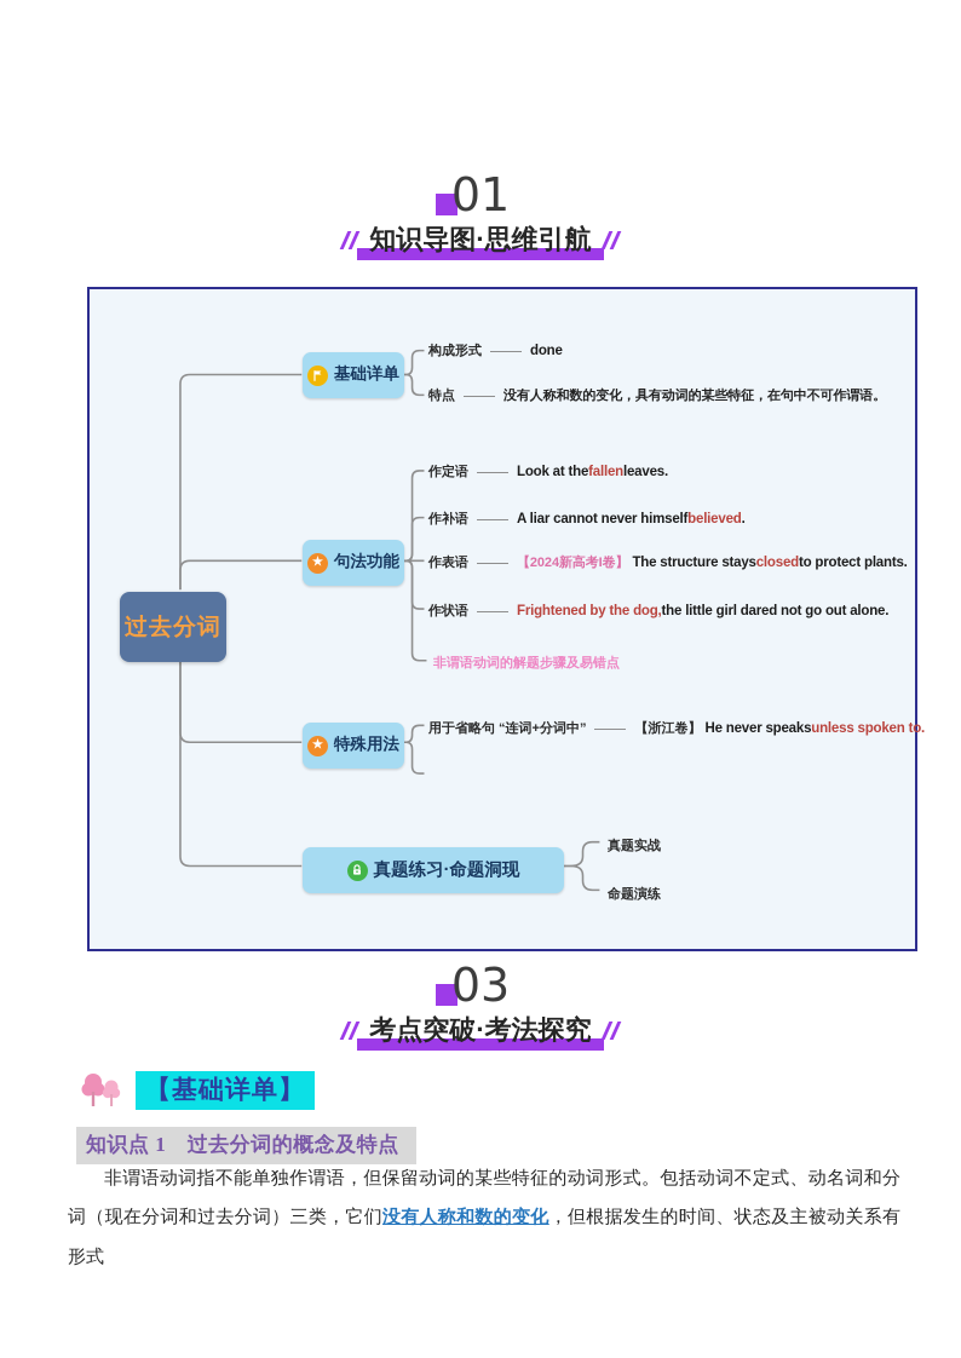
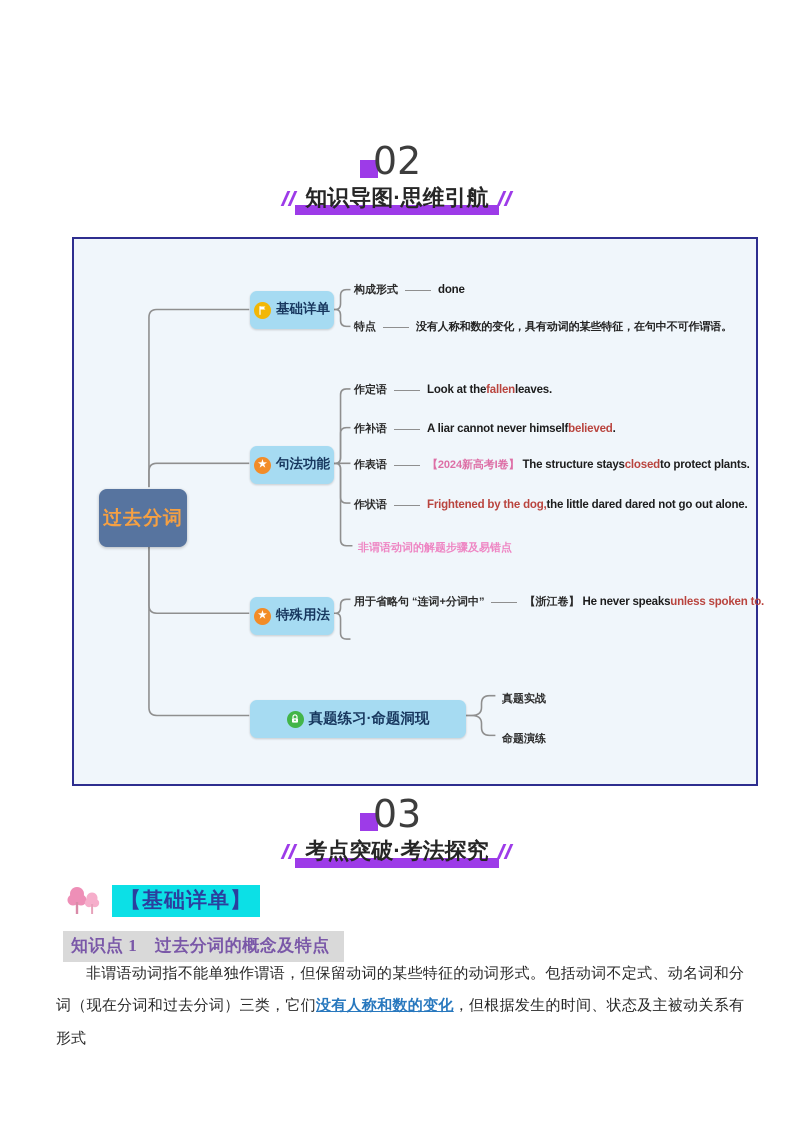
- 01
+ 02
  知识导图·思维引航
  过去分词
  基础详单
  ★
  句法功能
  ★
  特殊用法
  真题练习·命题洞现
  构成形式
  done
  特点
  没有人称和数的变化，具有动词的某些特征，在句中不可作谓语。
  作定语
  Look at the
  fallen
  leaves.
  作补语
  A liar cannot never himself
  believed
  .
  作表语
  【2024新高考I卷】
  The structure stays
  closed
  to protect plants.
  作状语
  Frightened by the dog,
- the little girl dared not go out alone.
+ the little dared dared not go out alone.
  非谓语动词的解题步骤及易错点
  用于省略句 “连词+分词中”
  【浙江卷】
  He never speaks
  unless spoken to.
  真题实战
  命题演练
  03
  考点突破·考法探究
  【基础详单】
  知识点 1 过去分词的概念及特点
  非谓语动词指不能单独作谓语，但保留动词的某些特征的动词形式。包括动词不定式、动名词和分词（现在分词和过去分词）三类，它们没有人称和数的变化，但根据发生的时间、状态及主被动关系有形式
